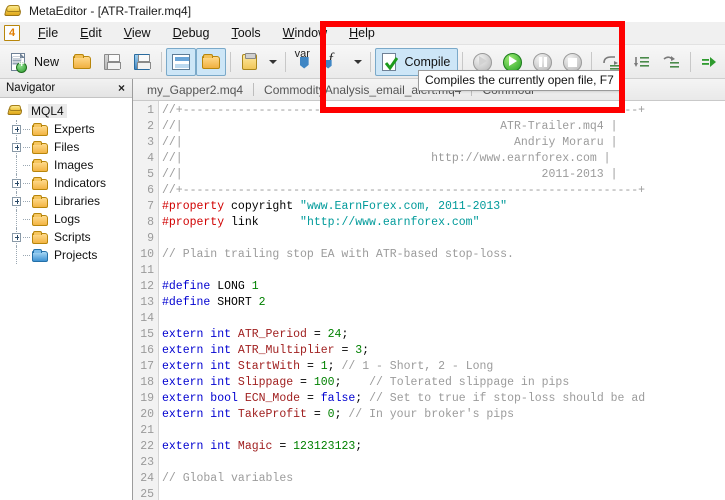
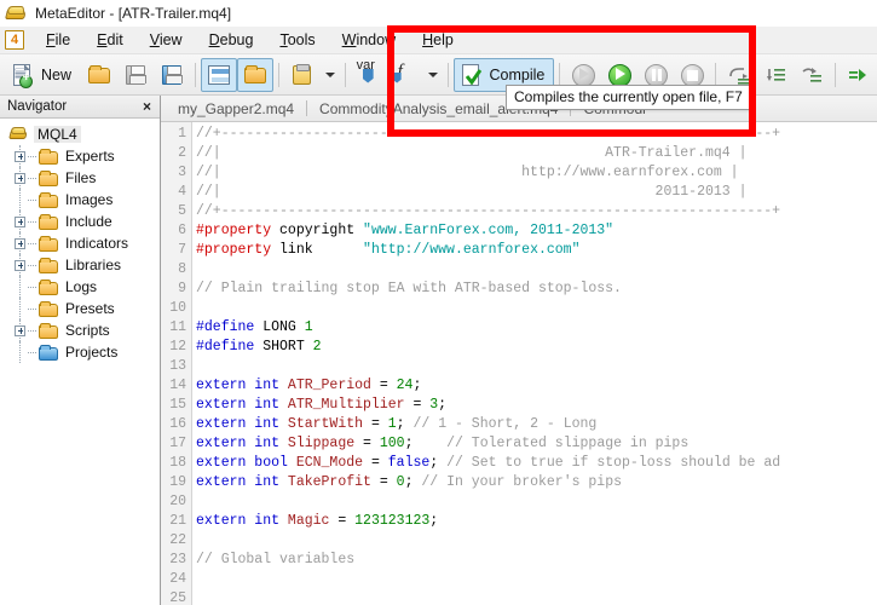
  MetaEditor - [ATR-Trailer.mq4]
  4
  File
  Edit
  View
  Debug
  Tools
  Window
  Help
  New
  var
  f
  Compile
  Navigator
  ×
  MQL4
  Experts
  Files
  Images
+ Include
  Indicators
  Libraries
  Logs
+ Presets
  Scripts
  Projects
  my_Gapper2.mq4
  CommodityAnalysis_email_a
  1
  2
  3
  4
  5
  6
  7
  8
  9
  10
  11
  12
  13
  14
  15
  16
  17
  18
  19
  20
  21
  22
  23
  24
  25
  //+------------------------------------------------------------------+
  //| ATR-Trailer.mq4 |
- //| Andriy Moraru |
  //| http://www.earnforex.com |
  //| 2011-2013 |
  //+------------------------------------------------------------------+
  #property copyright "www.EarnForex.com, 2011-2013"
  #property link "http://www.earnforex.com"
  // Plain trailing stop EA with ATR-based stop-loss.
  #define LONG 1
  #define SHORT 2
  extern int ATR_Period = 24;
  extern int ATR_Multiplier = 3;
  extern int StartWith = 1; // 1 - Short, 2 - Long
  extern int Slippage = 100; // Tolerated slippage in pips
  extern bool ECN_Mode = false; // Set to true if stop-loss should be ad
  extern int TakeProfit = 0; // In your broker's pips
  extern int Magic = 123123123;
  // Global variables
  Compiles the currently open file, F7
